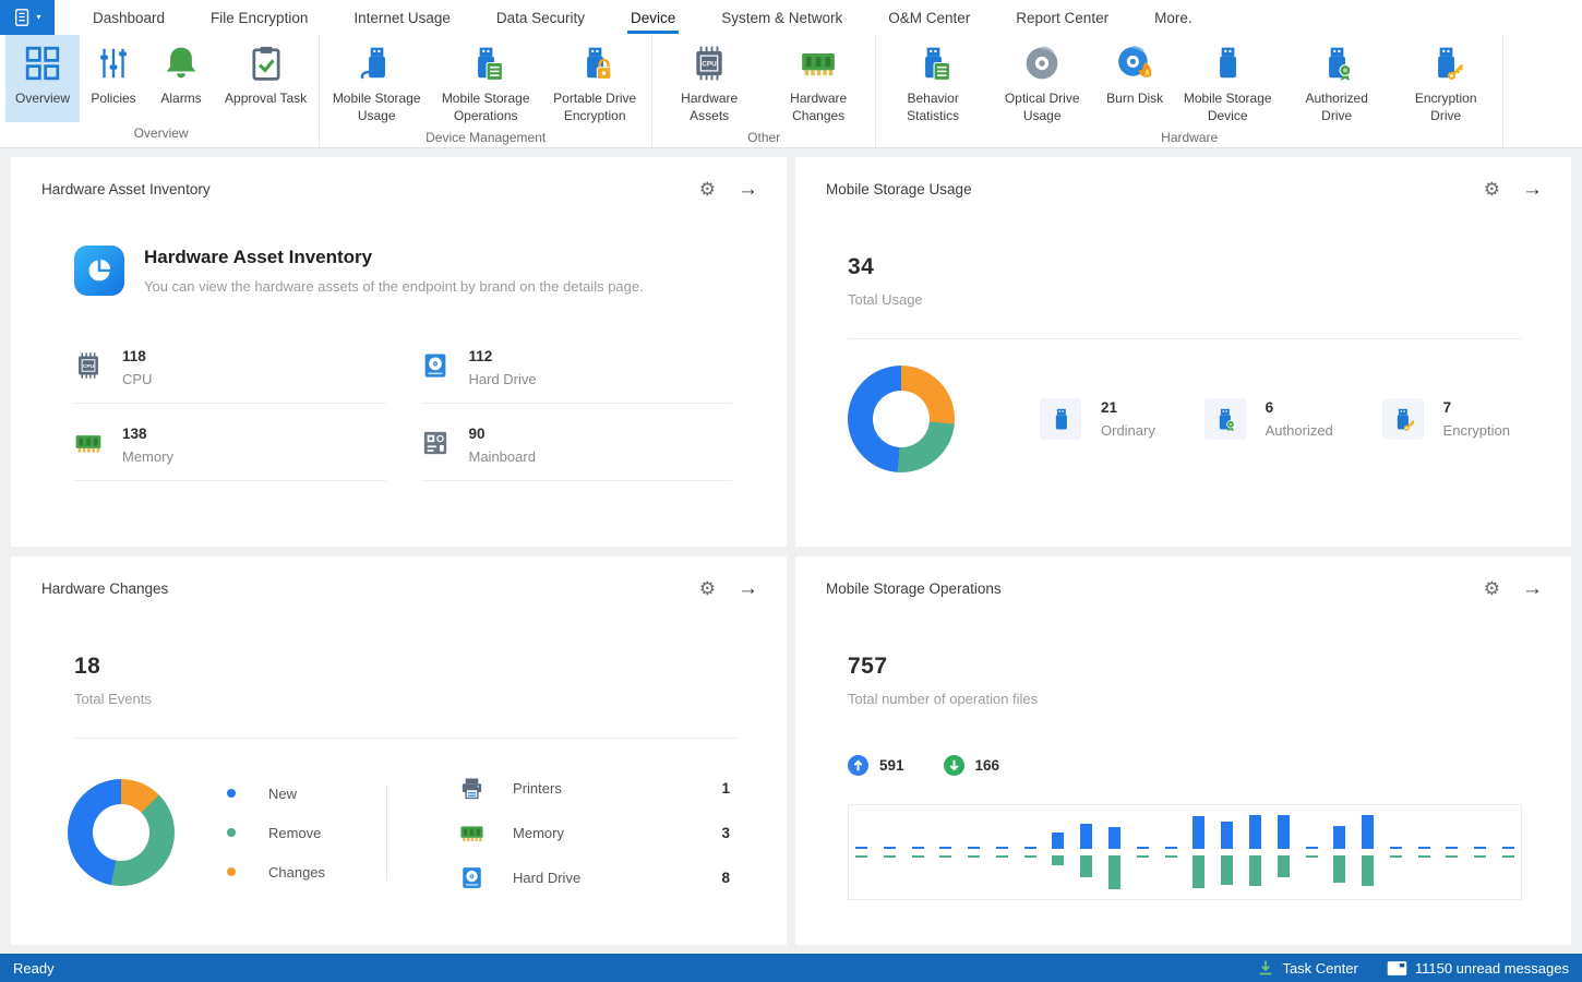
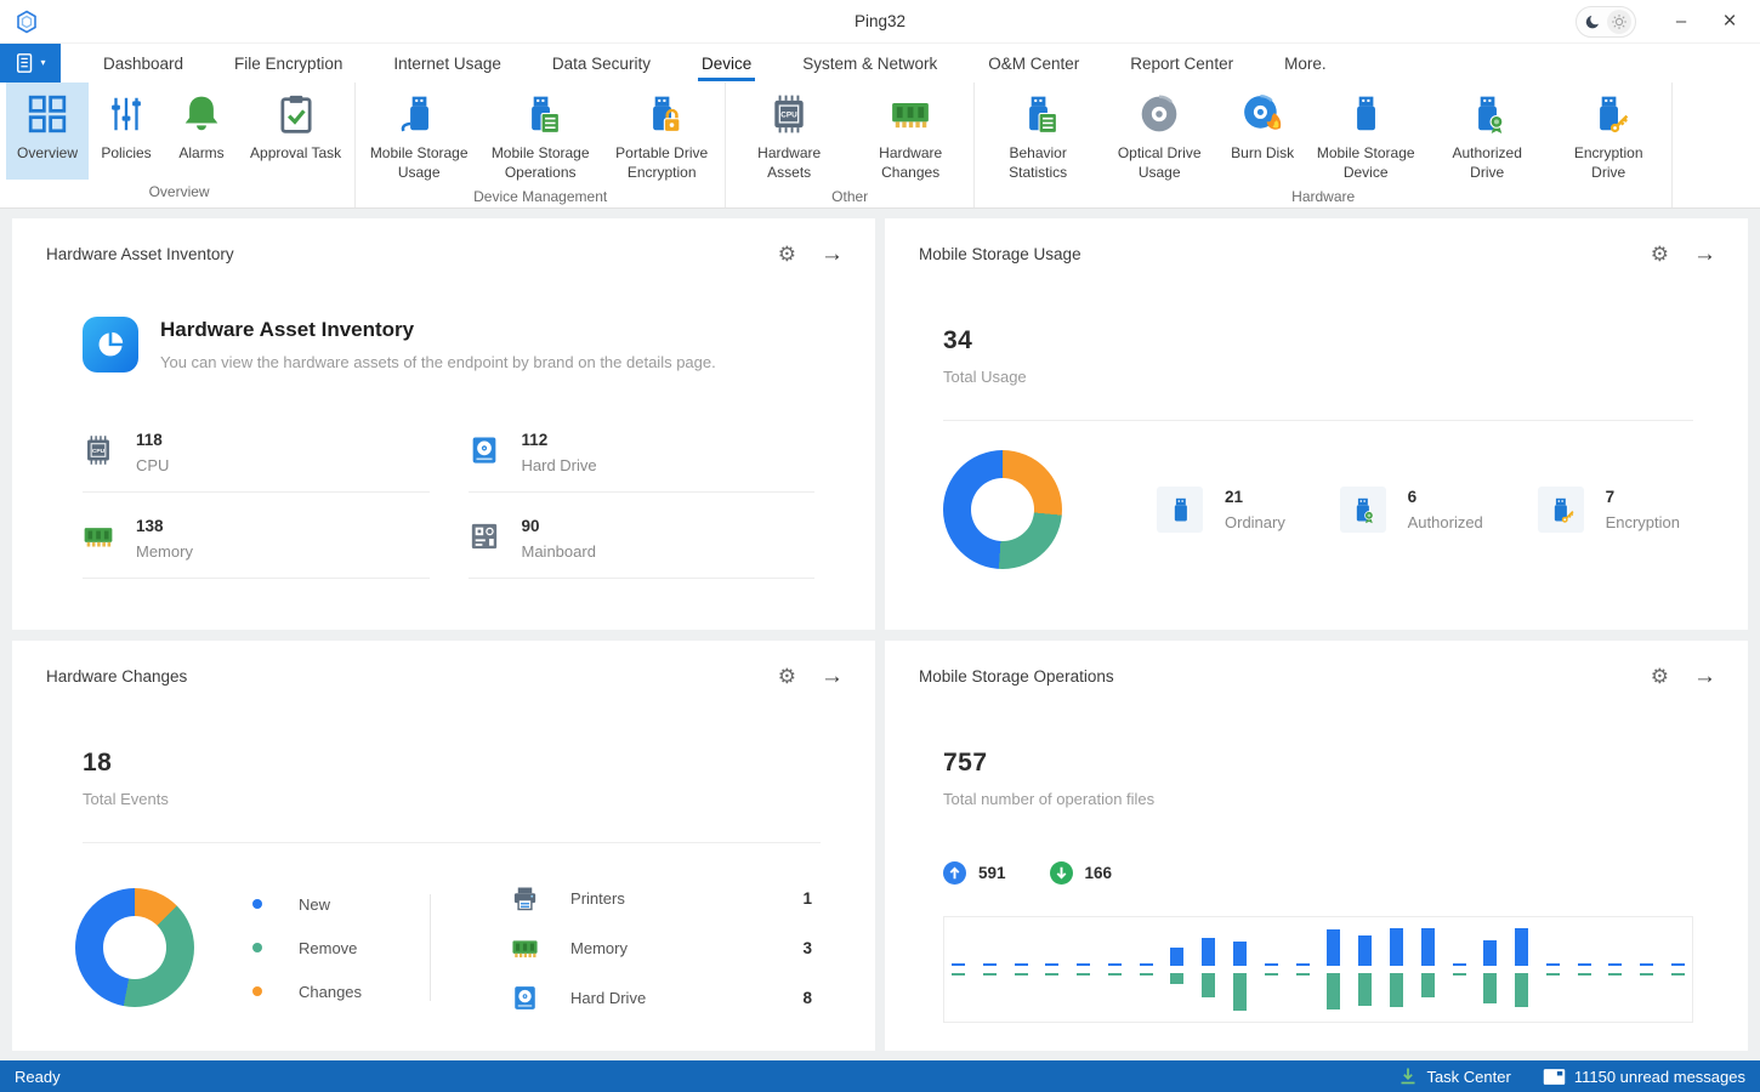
+ Ping32
+ –
+ ×
  ▾
  Dashboard
  File Encryption
  Internet Usage
  Data Security
  Device
  System & Network
  O&M Center
  Report Center
  More.
  Overview
  Policies
  Alarms
  Approval Task
  Overview
  Mobile Storage Usage
  Mobile Storage Operations
  Portable Drive Encryption
  Device Management
  Hardware Assets
  Hardware Changes
  Other
  Behavior Statistics
  Optical Drive Usage
  Burn Disk
  Mobile Storage Device
  Authorized Drive
  Encryption Drive
  Hardware
  Hardware Asset Inventory
  ⚙
  →
  Hardware Asset Inventory
  You can view the hardware assets of the endpoint by brand on the details page.
  118
  CPU
  112
  Hard Drive
  138
  Memory
  90
  Mainboard
  Mobile Storage Usage
  ⚙
  →
  34
  Total Usage
  21
  Ordinary
  6
  Authorized
  7
  Encryption
  Hardware Changes
  ⚙
  →
  18
  Total Events
  New
  Remove
  Changes
  Printers
  1
  Memory
  3
  Hard Drive
  8
  Mobile Storage Operations
  ⚙
  →
  757
  Total number of operation files
  591
  166
  Ready
  Task Center
  11150 unread messages
